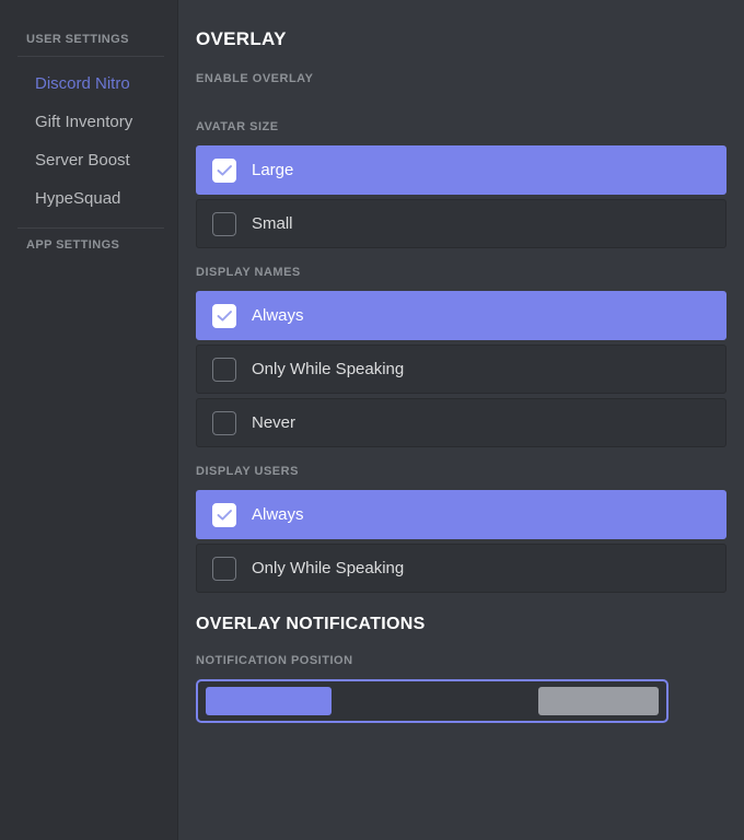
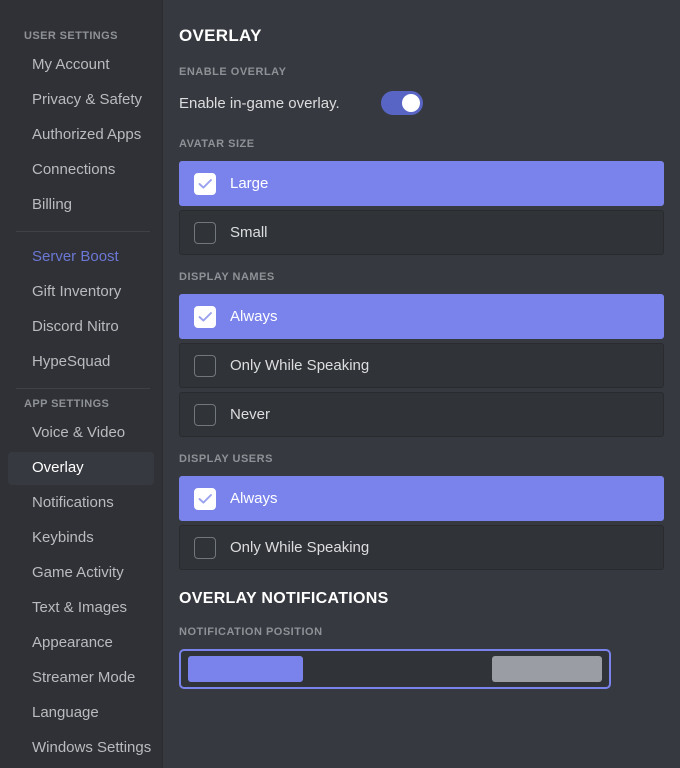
  USER SETTINGS
+ My Account
+ Privacy & Safety
+ Authorized Apps
+ Connections
+ Billing
- Discord Nitro
+ Server Boost
  Gift Inventory
- Server Boost
+ Discord Nitro
  HypeSquad
  APP SETTINGS
+ Voice & Video
+ Overlay
+ Notifications
+ Keybinds
+ Game Activity
+ Text & Images
+ Appearance
+ Streamer Mode
+ Language
+ Windows Settings
  OVERLAY
  ENABLE OVERLAY
+ Enable in-game overlay.
  AVATAR SIZE
  Large
  Small
  DISPLAY NAMES
  Always
  Only While Speaking
  Never
  DISPLAY USERS
  Always
  Only While Speaking
  OVERLAY NOTIFICATIONS
  NOTIFICATION POSITION
